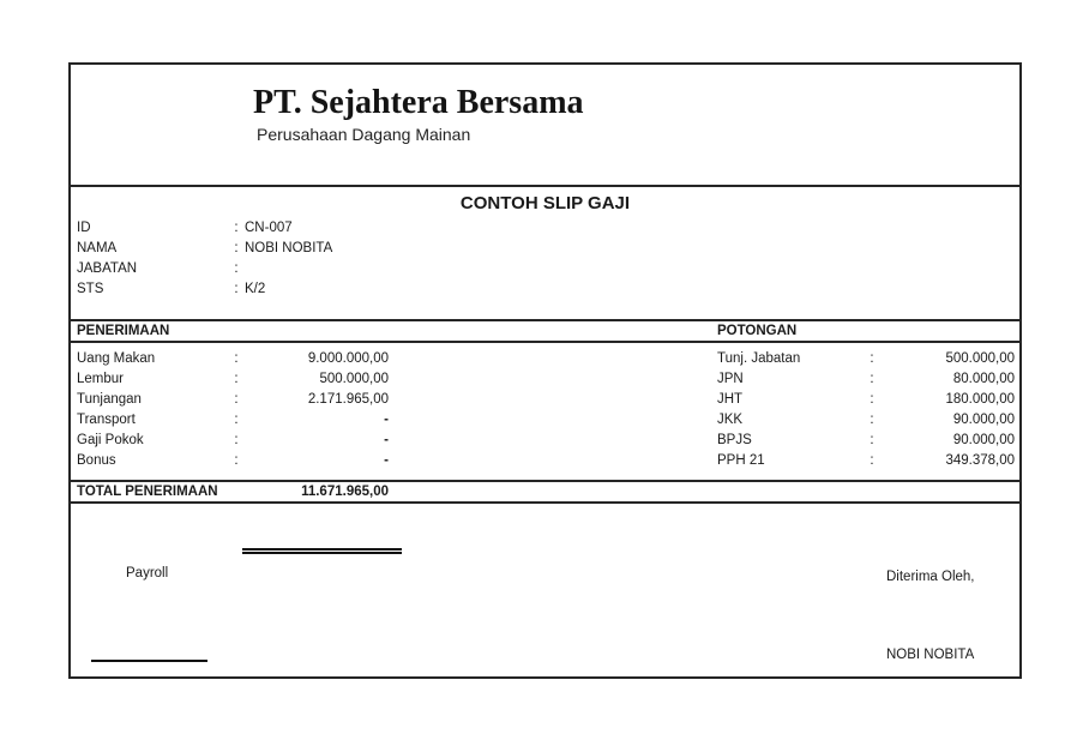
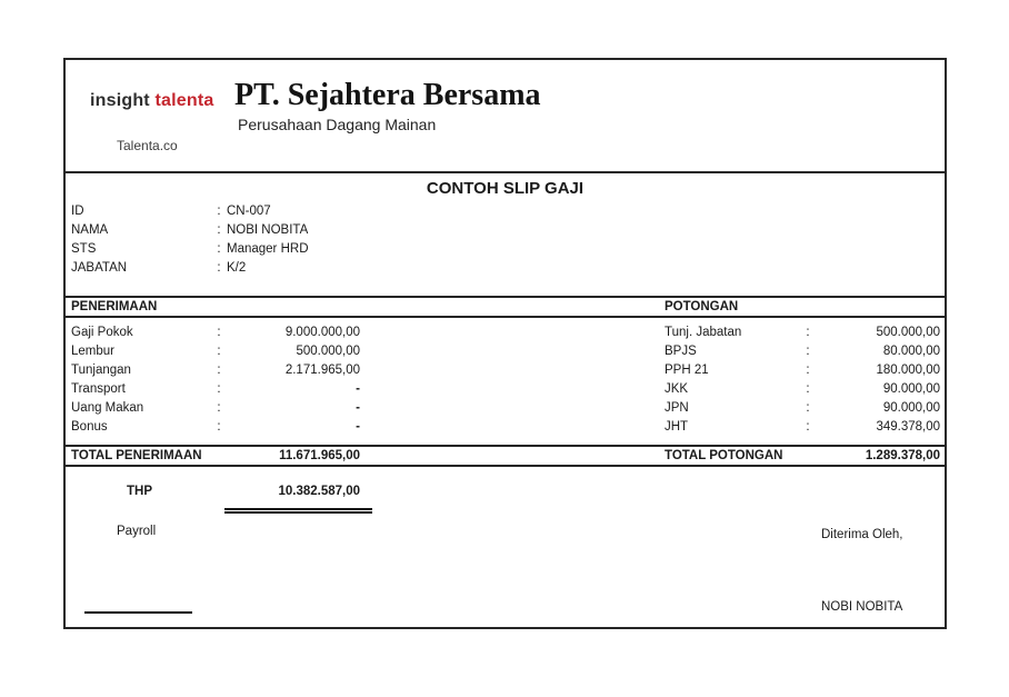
+ insight talenta
+ Talenta.co
  PT. Sejahtera Bersama
  Perusahaan Dagang Mainan
  CONTOH SLIP GAJI
  ID
  :
  CN-007
  NAMA
  :
  NOBI NOBITA
- JABATAN
+ STS
  :
+ Manager HRD
- STS
+ JABATAN
  :
  K/2
  PENERIMAAN
  POTONGAN
- Uang Makan
+ Gaji Pokok
  :
  9.000.000,00
  Lembur
  :
  500.000,00
  Tunjangan
  :
  2.171.965,00
  Transport
  :
  -
- Gaji Pokok
+ Uang Makan
  :
  -
  Bonus
  :
  -
  Tunj. Jabatan
  :
  500.000,00
- JPN
+ BPJS
  :
  80.000,00
- JHT
+ PPH 21
  :
  180.000,00
  JKK
  :
  90.000,00
- BPJS
+ JPN
  :
  90.000,00
- PPH 21
+ JHT
  :
  349.378,00
  TOTAL PENERIMAAN
  11.671.965,00
+ TOTAL POTONGAN
+ 1.289.378,00
+ THP
+ 10.382.587,00
  Payroll
  Diterima Oleh,
  NOBI NOBITA
